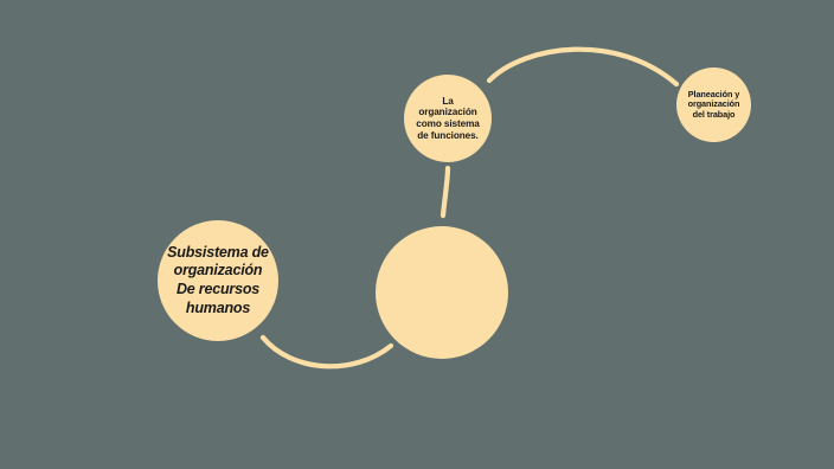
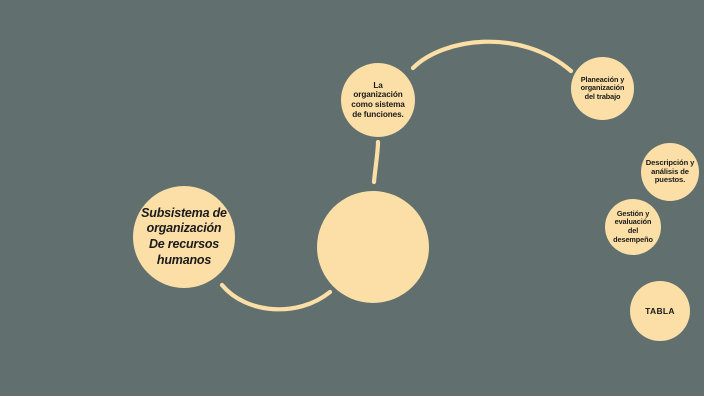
  Subsistema de
  organización
  De recursos
  humanos
  La
  organización
  como sistema
  de funciones.
  Planeación y
  organización
  del trabajo
+ Descripción y
+ análisis de
+ puestos.
+ Gestión y
+ evaluación
+ del
+ desempeño
+ TABLA
